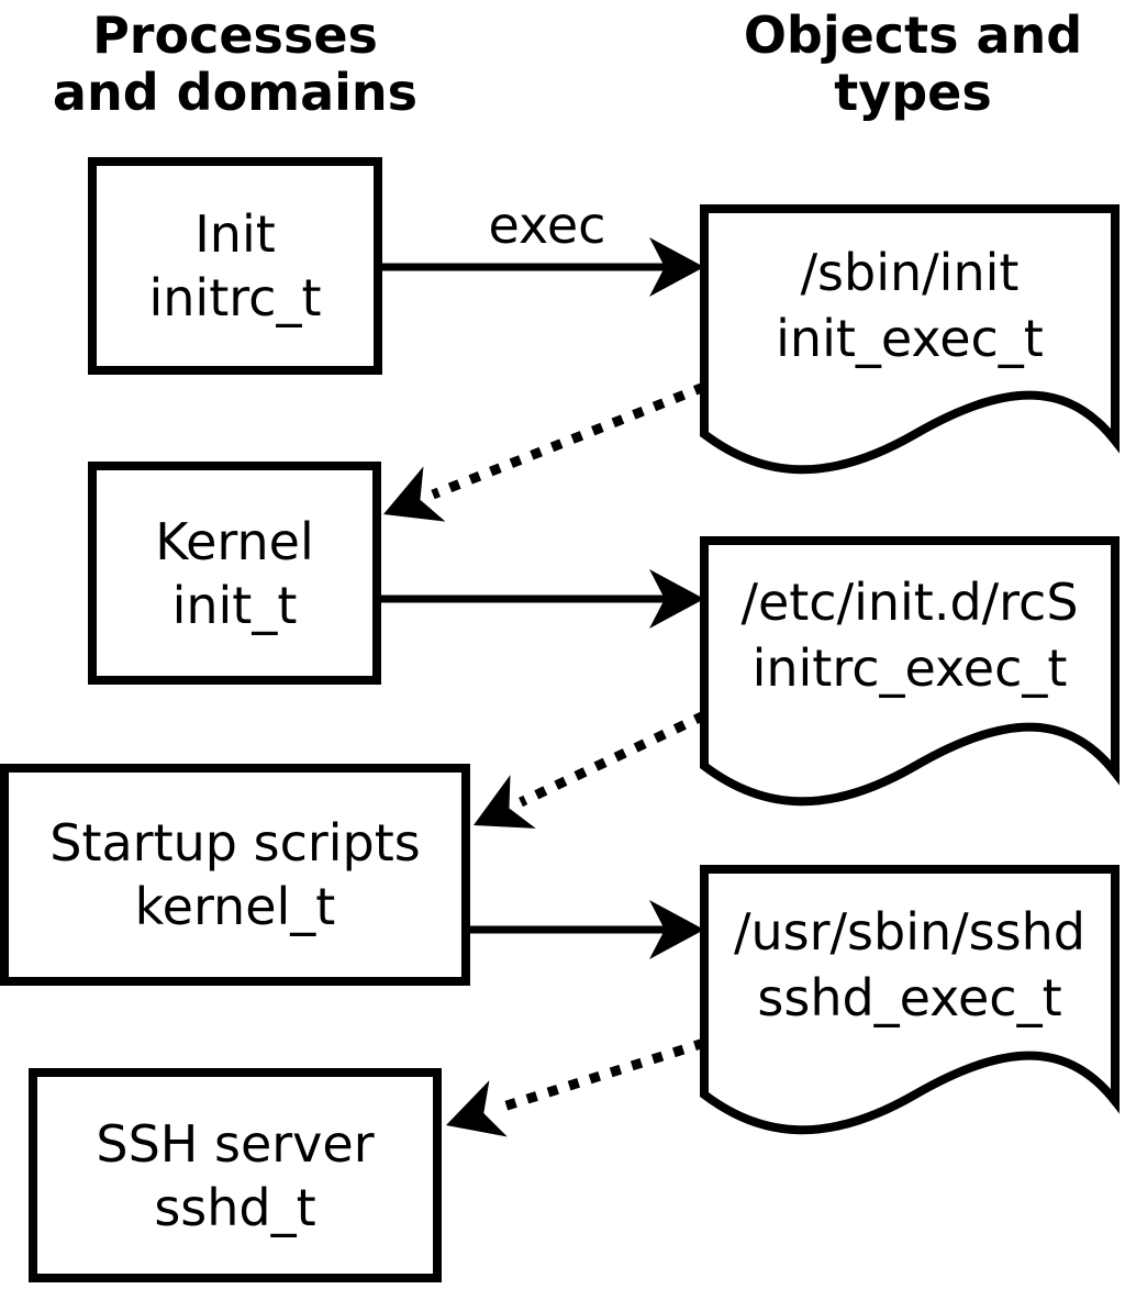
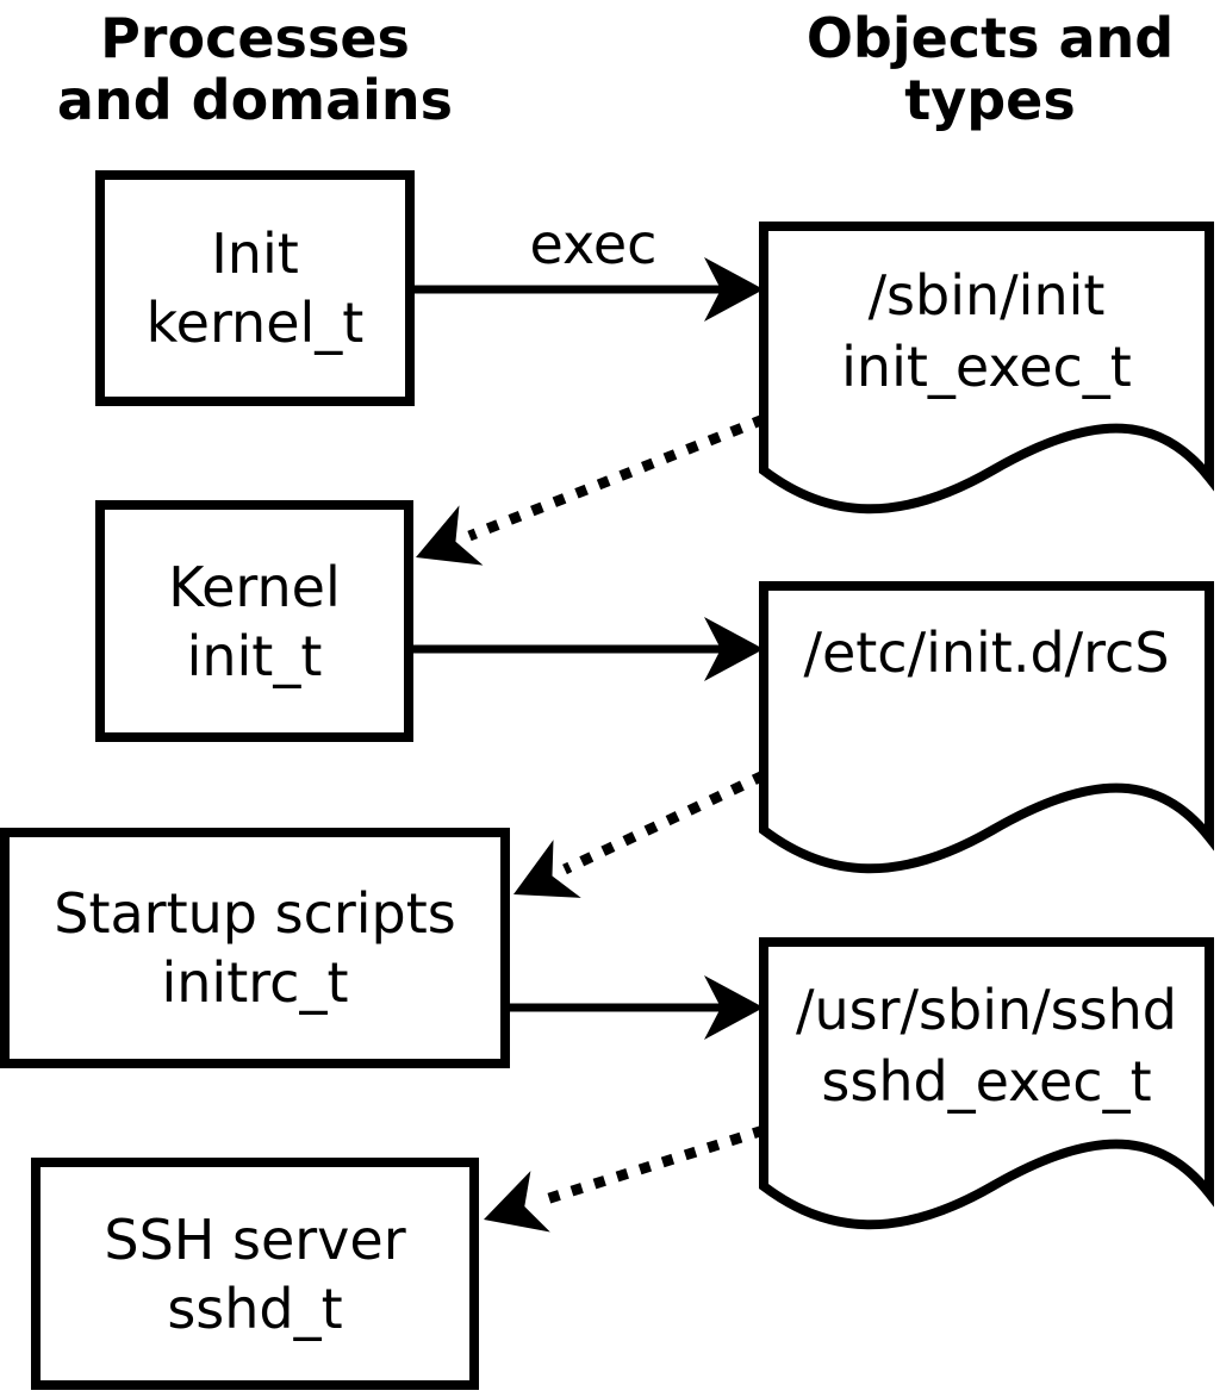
  Processes
  and domains
  Objects and
  types
  Init
- initrc_t
+ kernel_t
  Kernel
  init_t
  Startup scripts
- kernel_t
+ initrc_t
  SSH server
  sshd_t
  /sbin/init
  init_exec_t
  /etc/init.d/rcS
- initrc_exec_t
  /usr/sbin/sshd
  sshd_exec_t
  exec
